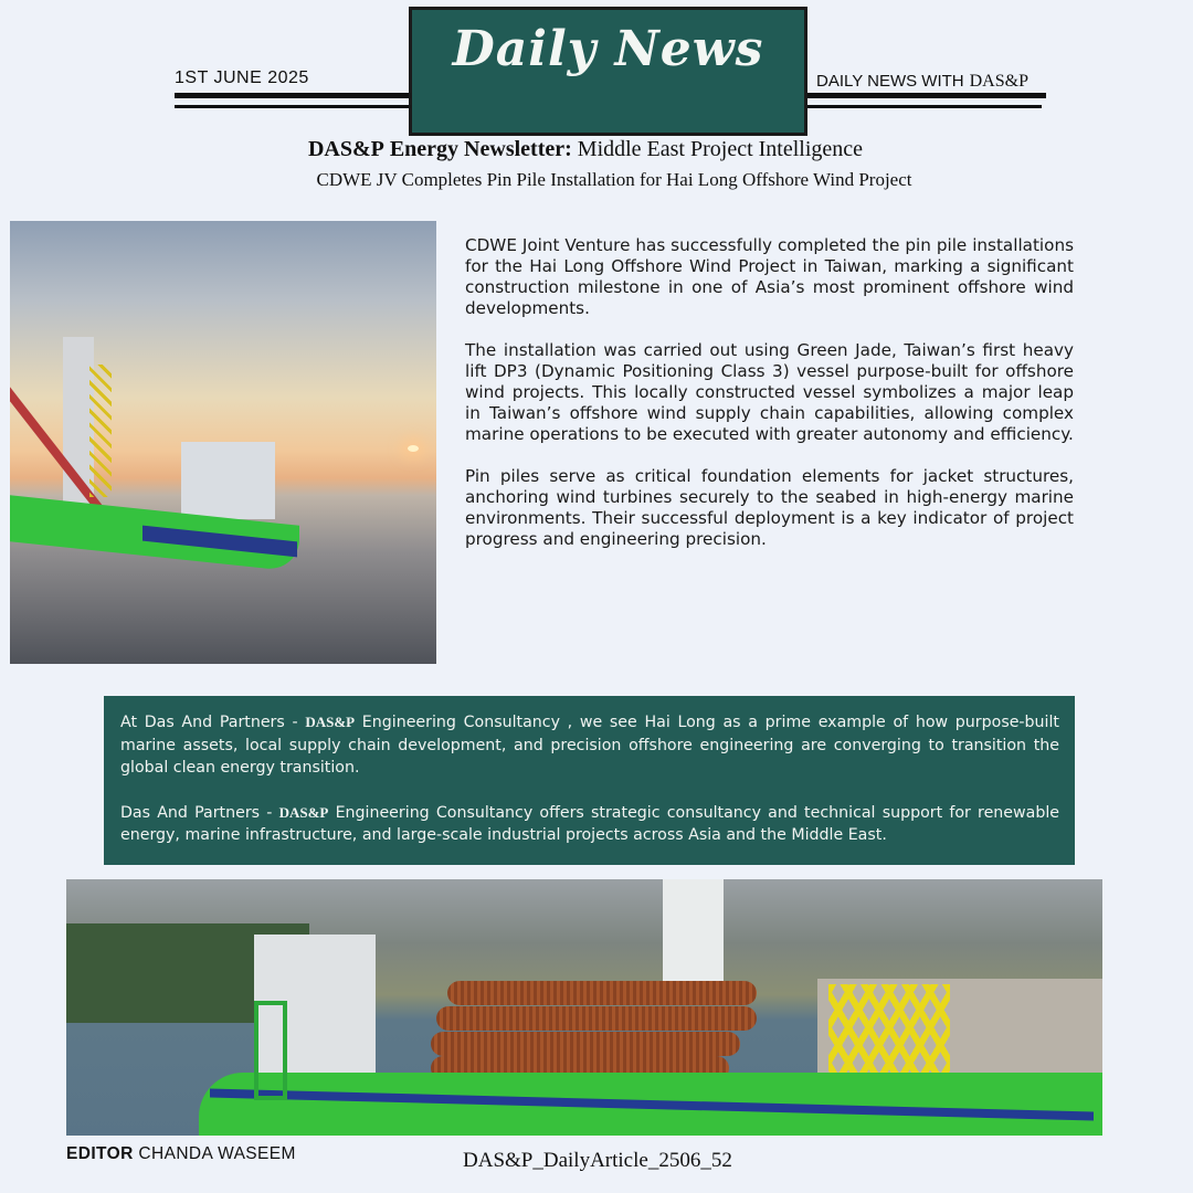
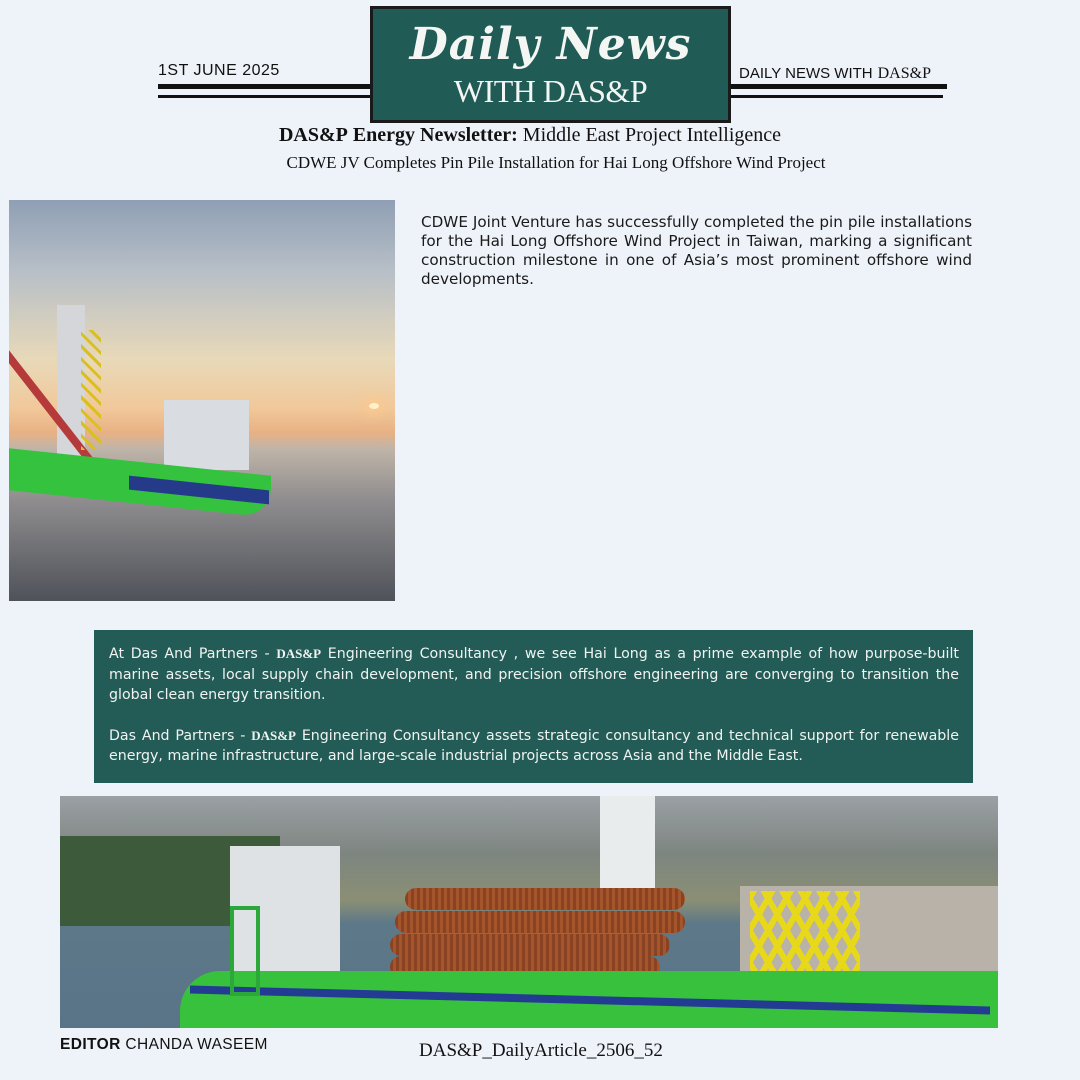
  1ST JUNE 2025
  Daily News
+ WITH DAS&P
  DAILY NEWS WITH DAS&P
  DAS&P Energy Newsletter: Middle East Project Intelligence
  CDWE JV Completes Pin Pile Installation for Hai Long Offshore Wind Project
  CDWE Joint Venture has successfully completed the pin pile installations for the Hai Long Offshore Wind Project in Taiwan, marking a significant construction milestone in one of Asia’s most prominent offshore wind developments.
- The installation was carried out using Green Jade, Taiwan’s first heavy lift DP3 (Dynamic Positioning Class 3) vessel purpose-built for offshore wind projects. This locally constructed vessel symbolizes a major leap in Taiwan’s offshore wind supply chain capabilities, allowing complex marine operations to be executed with greater autonomy and efficiency.
- Pin piles serve as critical foundation elements for jacket structures, anchoring wind turbines securely to the seabed in high-energy marine environments. Their successful deployment is a key indicator of project progress and engineering precision.
  At Das And Partners - DAS&P Engineering Consultancy , we see Hai Long as a prime example of how purpose-built marine assets, local supply chain development, and precision offshore engineering are converging to transition the global clean energy transition.
- Das And Partners - DAS&P Engineering Consultancy offers strategic consultancy and technical support for renewable energy, marine infrastructure, and large-scale industrial projects across Asia and the Middle East.
+ Das And Partners - DAS&P Engineering Consultancy assets strategic consultancy and technical support for renewable energy, marine infrastructure, and large-scale industrial projects across Asia and the Middle East.
  EDITOR CHANDA WASEEM
  DAS&P_DailyArticle_2506_52
